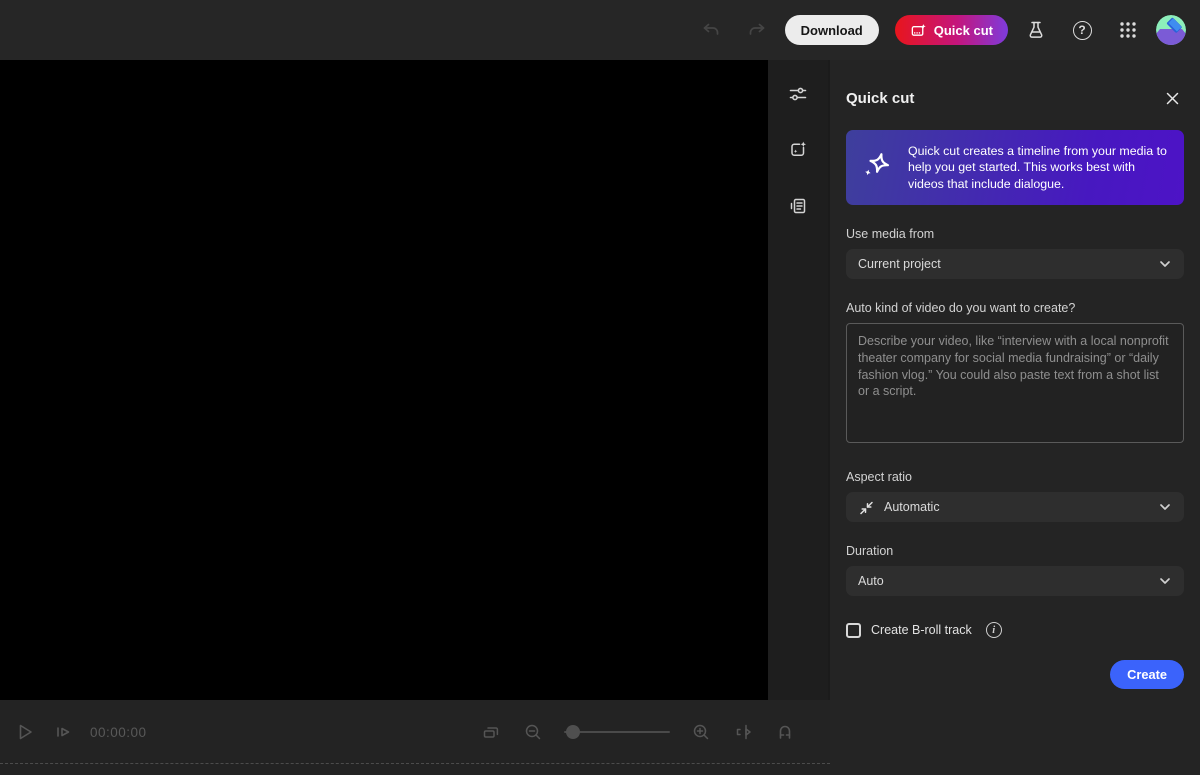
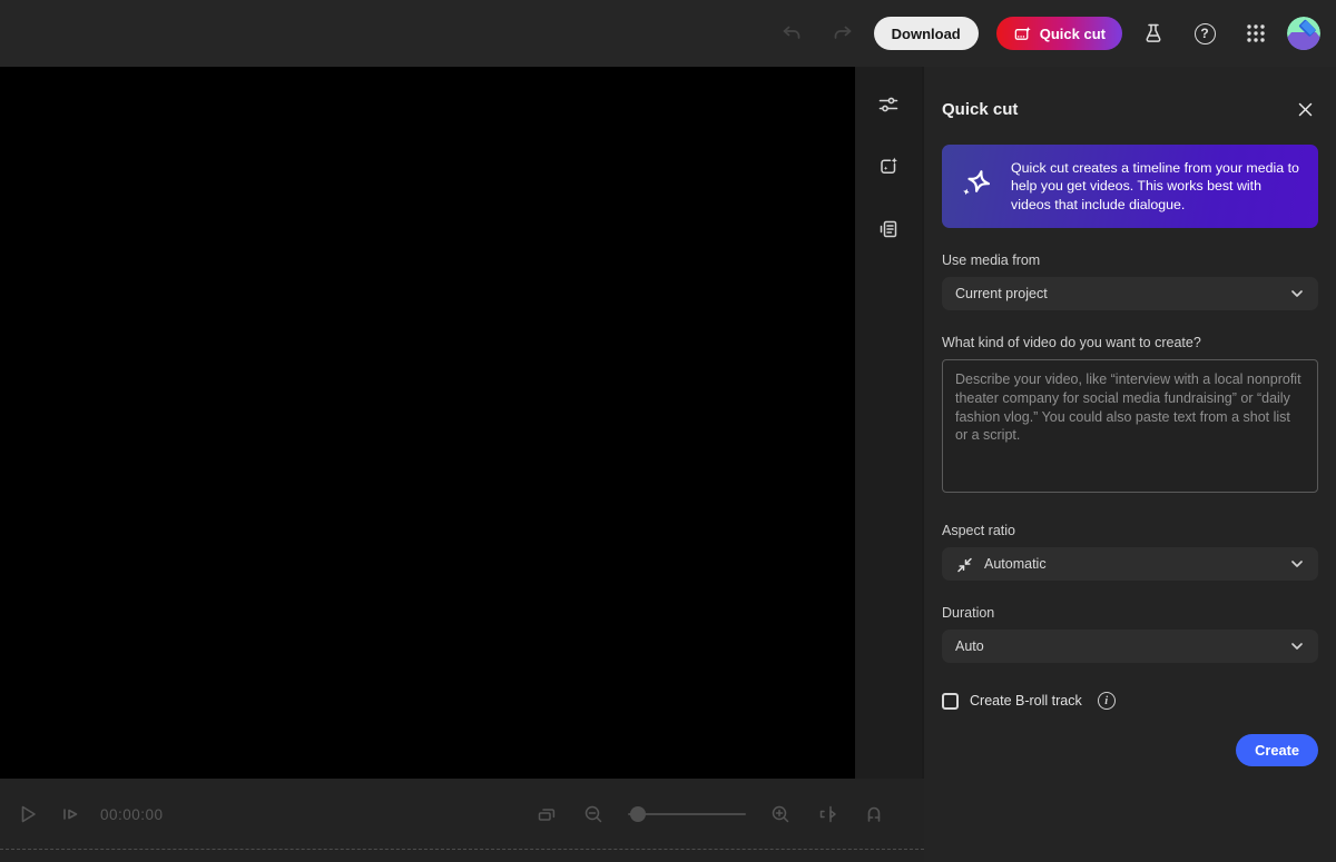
  Download
  Quick cut
  ?
  00:00:00
  Quick cut
- Quick cut creates a timeline from your media to help you get started. This works best with videos that include dialogue.
+ Quick cut creates a timeline from your media to help you get videos. This works best with videos that include dialogue.
  Use media from
  Current project
- Auto kind of video do you want to create?
+ What kind of video do you want to create?
  Aspect ratio
  Automatic
  Duration
  Auto
  Create B-roll track
  i
  Create
